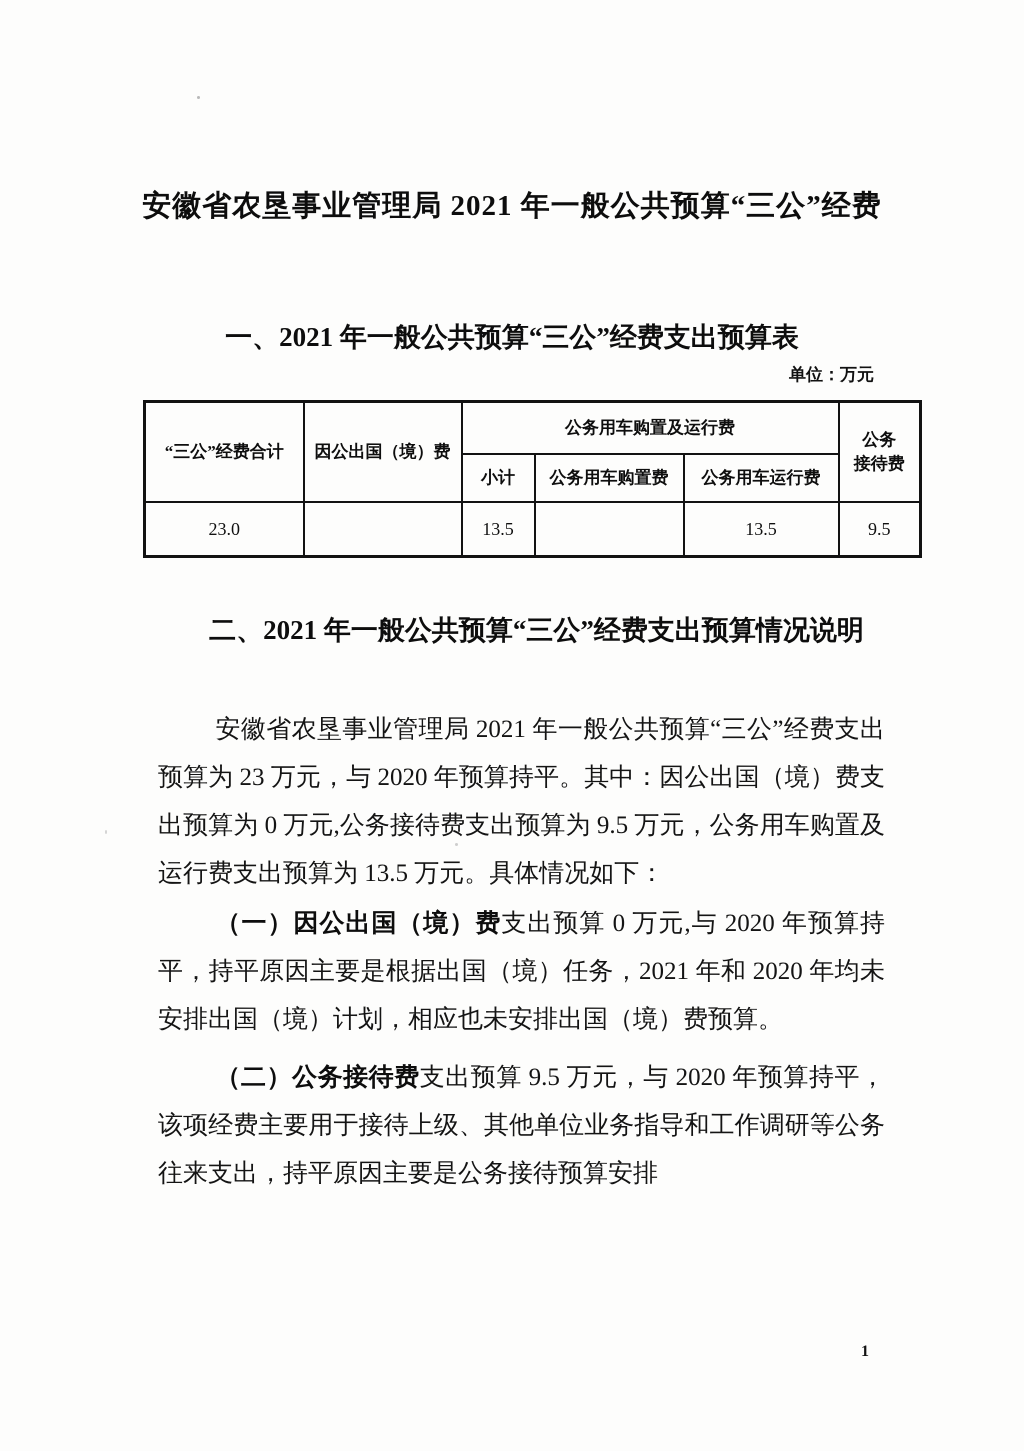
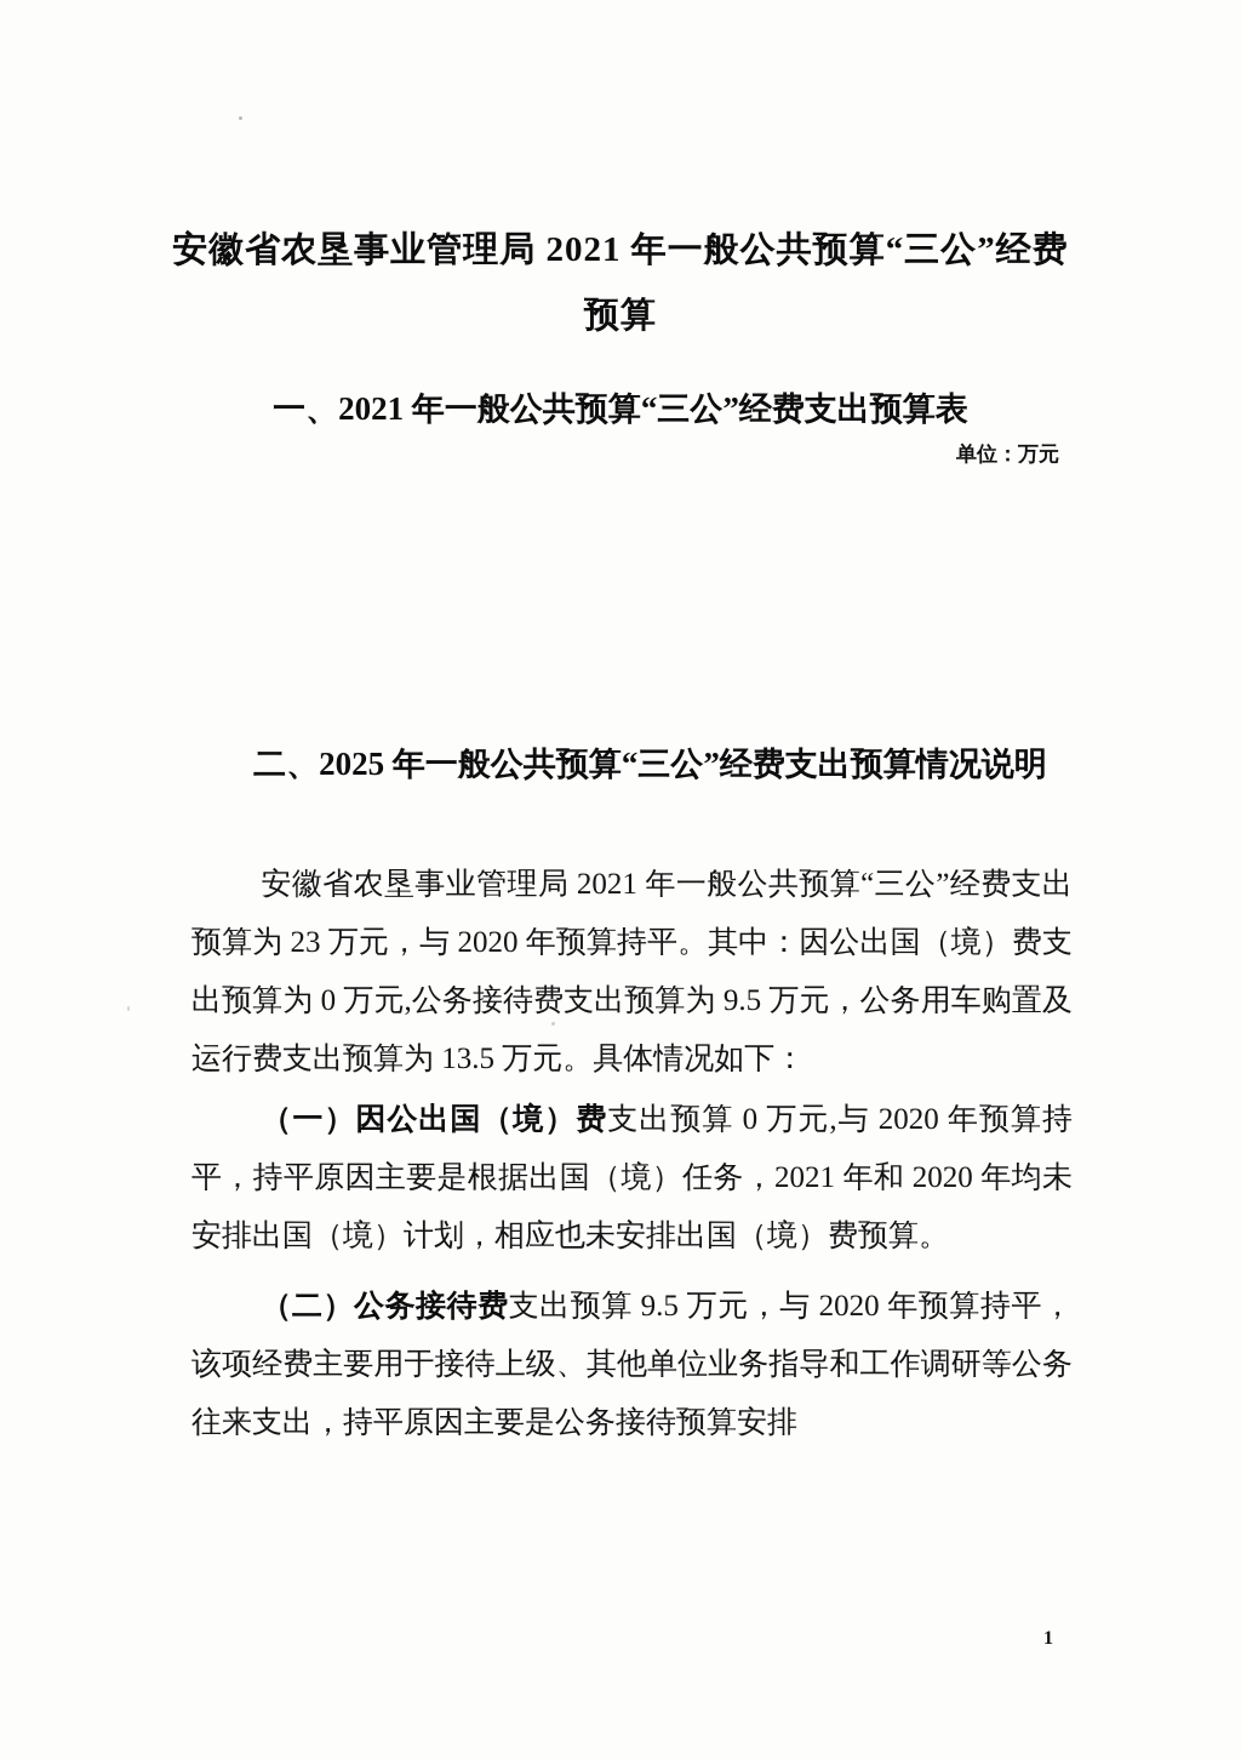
  安徽省农垦事业管理局 2021 年一般公共预算“三公”经费
+ 预算
  一、2021 年一般公共预算“三公”经费支出预算表
  单位：万元
- “三公”经费合计	因公出国（境）费	公务用车购置及运行费	公务 接待费
- 小计	公务用车购置费	公务用车运行费
- 23.0		13.5		13.5	9.5
- 二、2021 年一般公共预算“三公”经费支出预算情况说明
+ 二、2025 年一般公共预算“三公”经费支出预算情况说明
  安徽省农垦事业管理局 2021 年一般公共预算“三公”经费支出预算为 23 万元，与 2020 年预算持平。其中：因公出国（境）费支出预算为 0 万元,公务接待费支出预算为 9.5 万元，公务用车购置及运行费支出预算为 13.5 万元。具体情况如下：
  （一）因公出国（境）费支出预算 0 万元,与 2020 年预算持平，持平原因主要是根据出国（境）任务，2021 年和 2020 年均未安排出国（境）计划，相应也未安排出国（境）费预算。
  （二）公务接待费支出预算 9.5 万元，与 2020 年预算持平，该项经费主要用于接待上级、其他单位业务指导和工作调研等公务往来支出，持平原因主要是公务接待预算安排
  1
